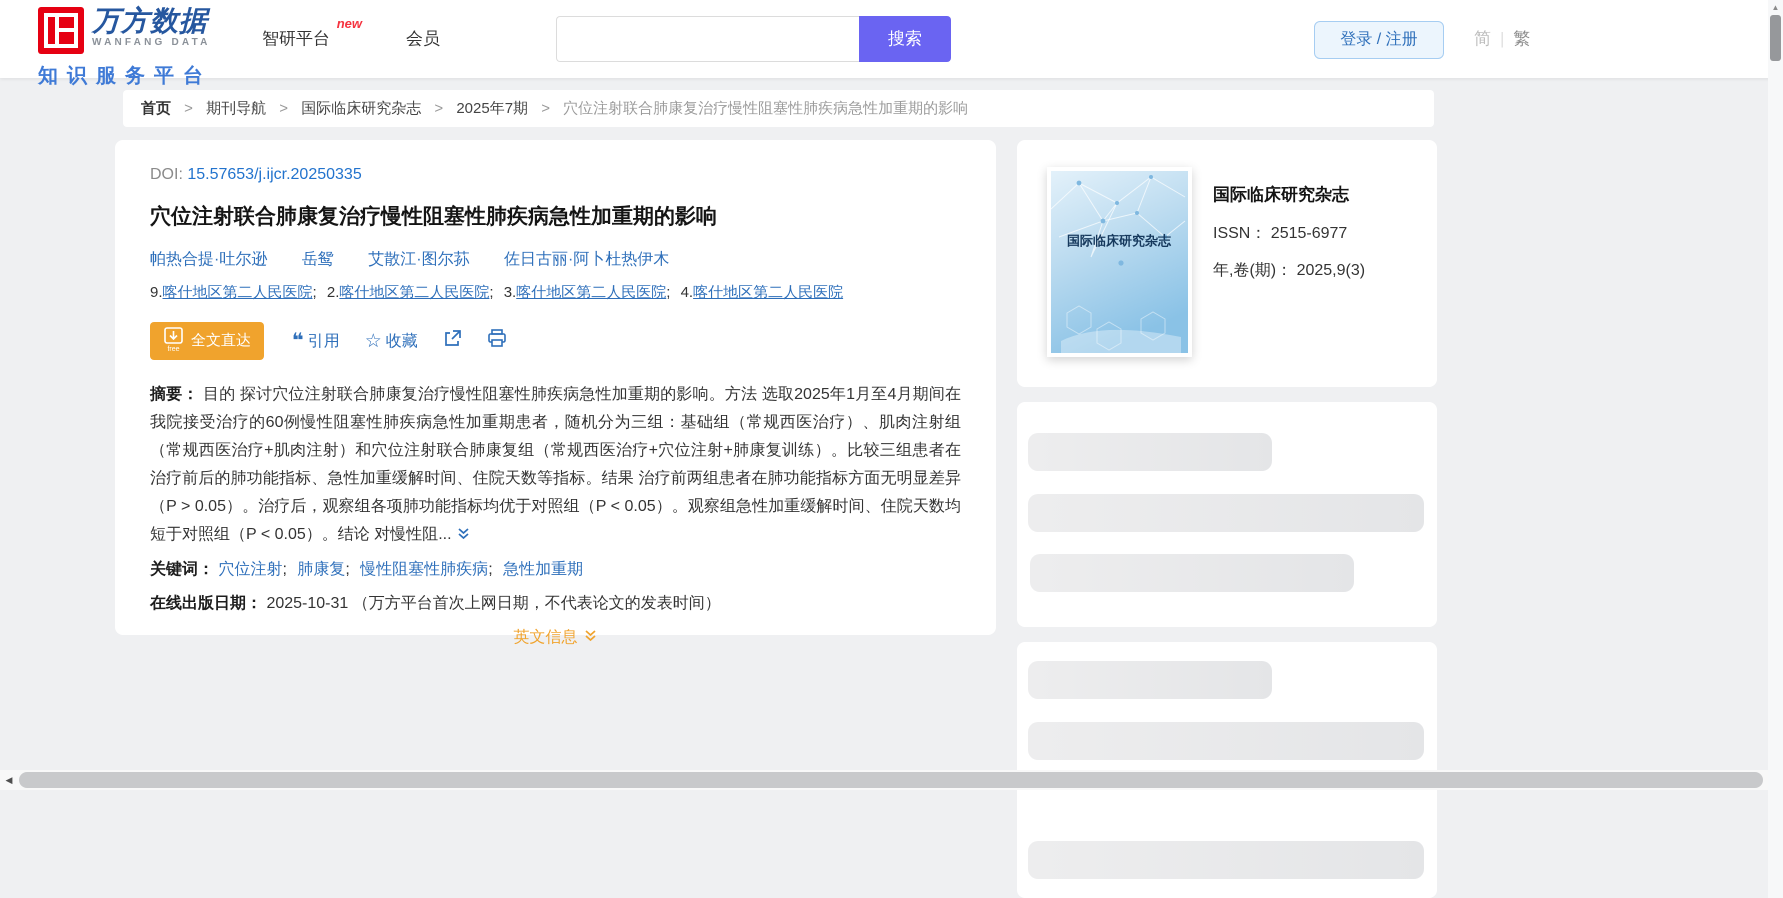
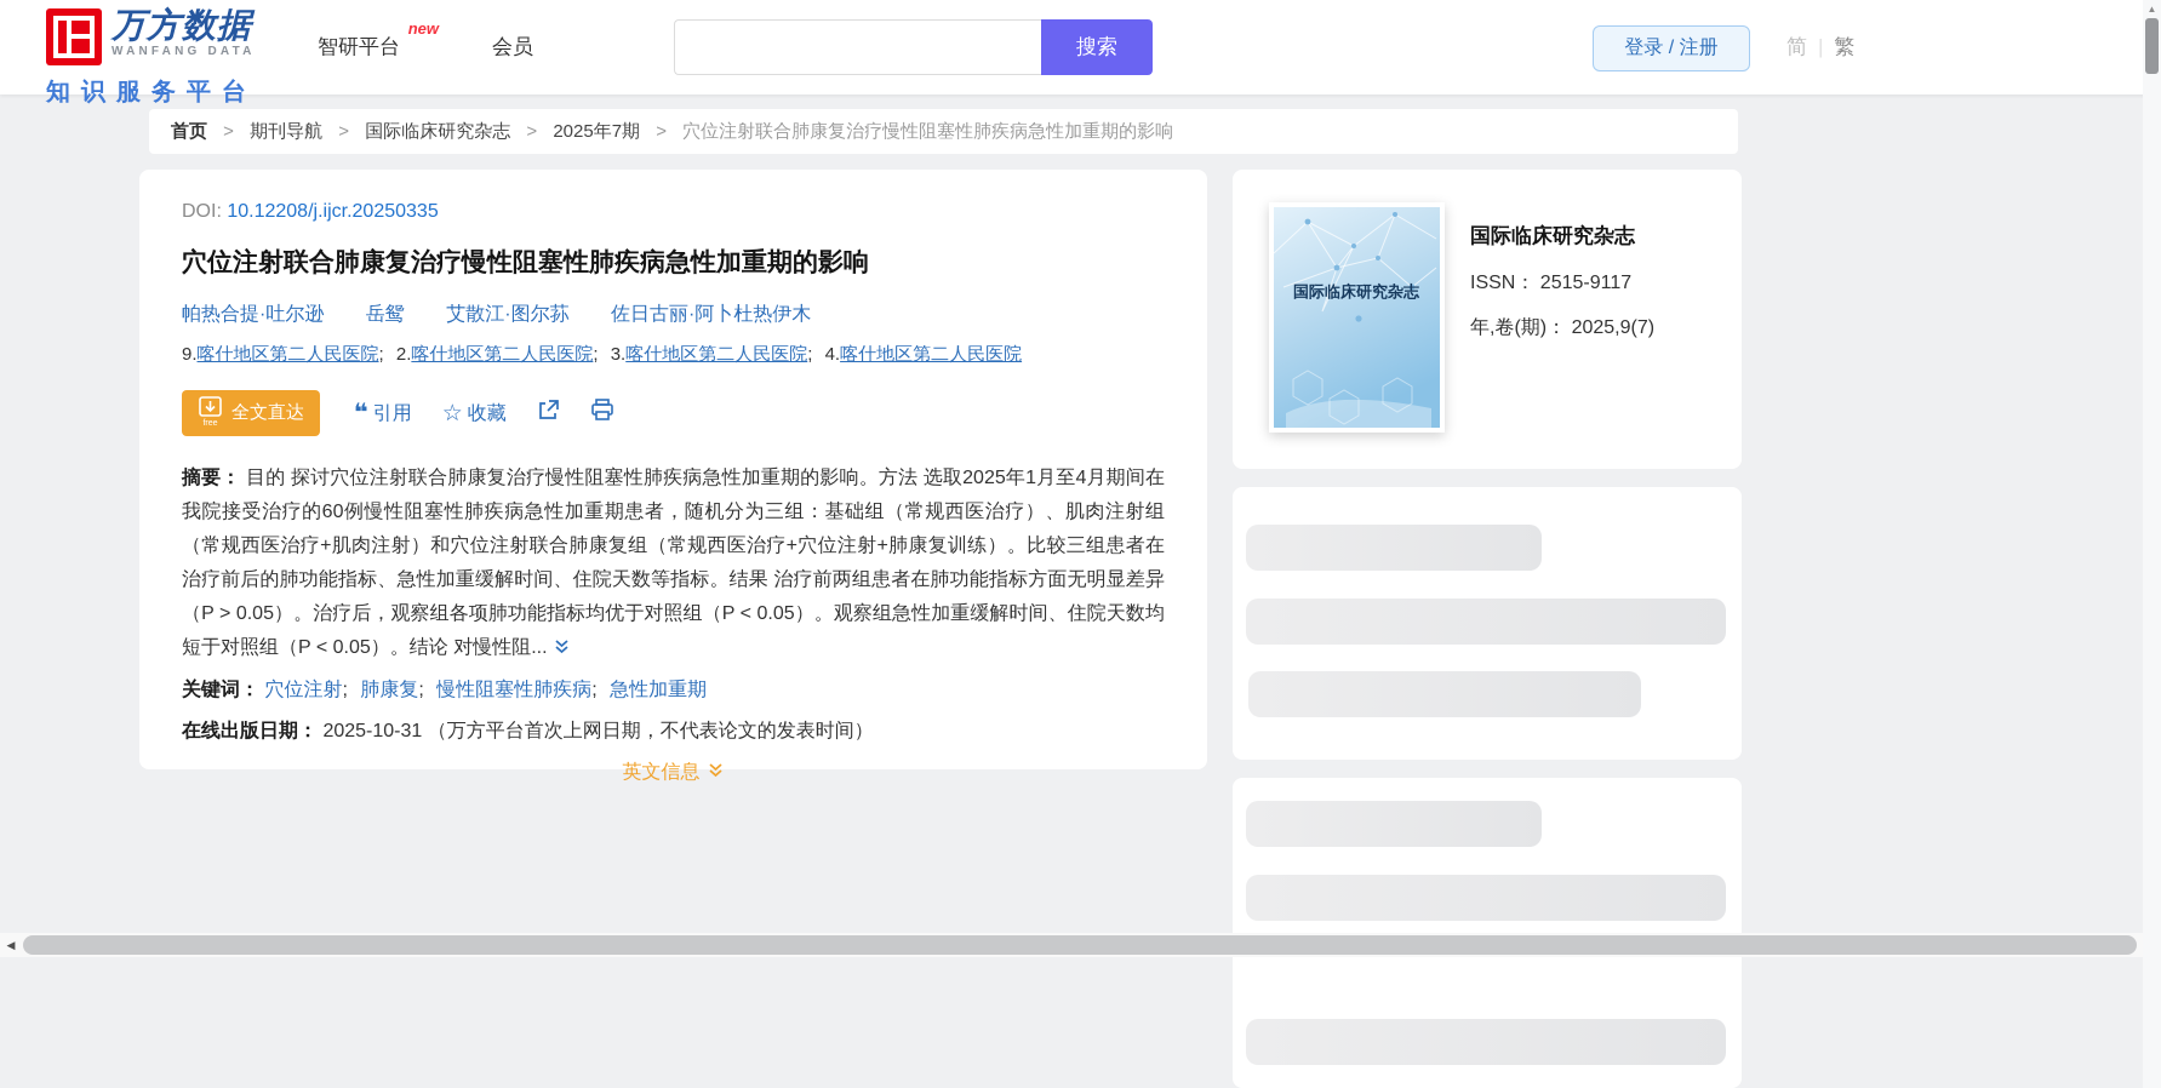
  万方数据
  WANFANG DATA
  知识服务平台
  智研平台
  new
  会员
  搜索
  登录 / 注册
  简 | 繁
  首页 > 期刊导航 > 国际临床研究杂志 > 2025年7期 > 穴位注射联合肺康复治疗慢性阻塞性肺疾病急性加重期的影响
- DOI: 15.57653/j.ijcr.20250335
+ DOI: 10.12208/j.ijcr.20250335
  穴位注射联合肺康复治疗慢性阻塞性肺疾病急性加重期的影响
  帕热合提·吐尔逊 岳鸳 艾散江·图尔荪 佐日古丽·阿卜杜热伊木
  9.喀什地区第二人民医院; 2.喀什地区第二人民医院; 3.喀什地区第二人民医院; 4.喀什地区第二人民医院
  全文直达
  ❝
  引用
  ☆
  收藏
  摘要： 目的 探讨穴位注射联合肺康复治疗慢性阻塞性肺疾病急性加重期的影响。方法 选取2025年1月至4月期间在我院接受治疗的60例慢性阻塞性肺疾病急性加重期患者，随机分为三组：基础组（常规西医治疗）、肌肉注射组（常规西医治疗+肌肉注射）和穴位注射联合肺康复组（常规西医治疗+穴位注射+肺康复训练）。比较三组患者在治疗前后的肺功能指标、急性加重缓解时间、住院天数等指标。结果 治疗前两组患者在肺功能指标方面无明显差异（P > 0.05）。治疗后，观察组各项肺功能指标均优于对照组（P < 0.05）。观察组急性加重缓解时间、住院天数均短于对照组（P < 0.05）。结论 对慢性阻...
  关键词： 穴位注射; 肺康复; 慢性阻塞性肺疾病; 急性加重期
  在线出版日期： 2025-10-31 （万方平台首次上网日期，不代表论文的发表时间）
  英文信息
  国际临床研究杂志
  国际临床研究杂志
- ISSN： 2515-6977
+ ISSN： 2515-9117
- 年,卷(期)： 2025,9(3)
+ 年,卷(期)： 2025,9(7)
  ◀
  ▲
